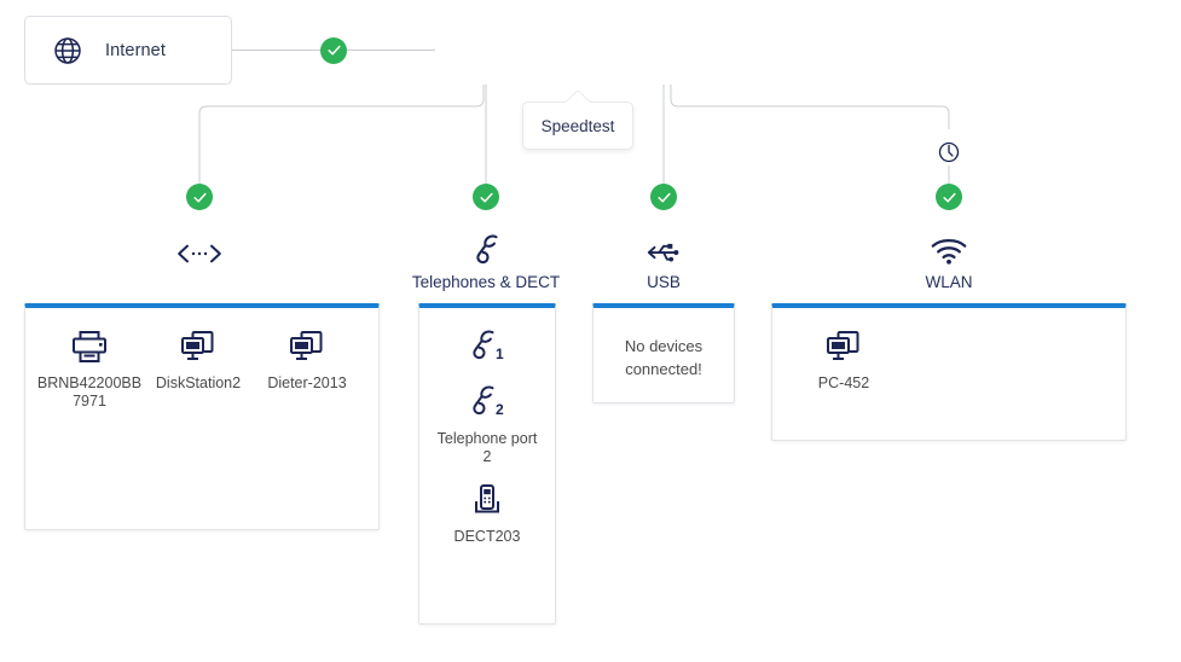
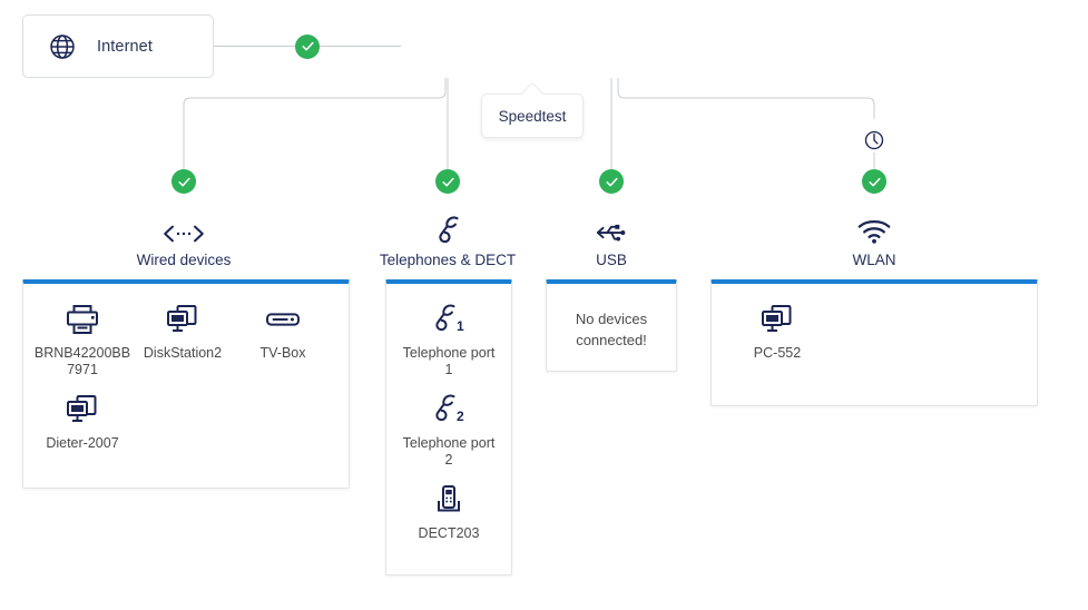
  Internet
  Speedtest
+ Wired devices
  Telephones & DECT
  USB
  WLAN
  BRNB42200BB7971
  DiskStation2
+ TV-Box
- Dieter-2013
+ Dieter-2007
  1
+ Telephone port 1
  2
  Telephone port 2
  DECT203
  No devices connected!
- PC-452
+ PC-552
